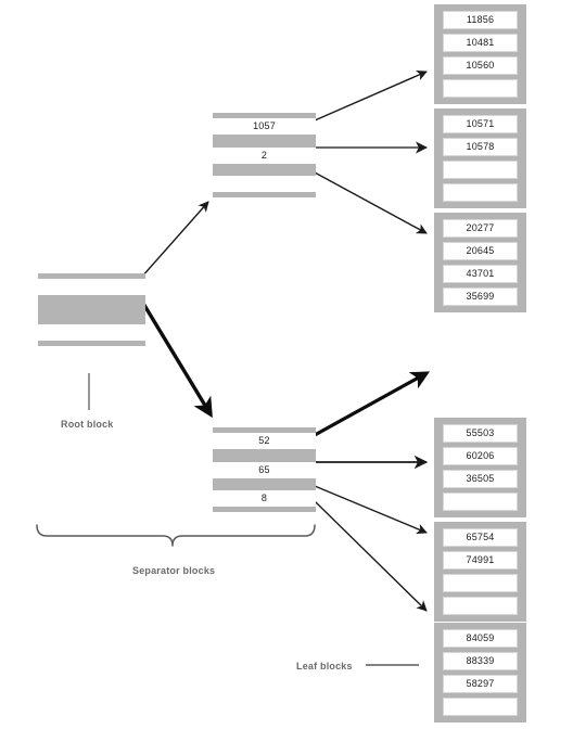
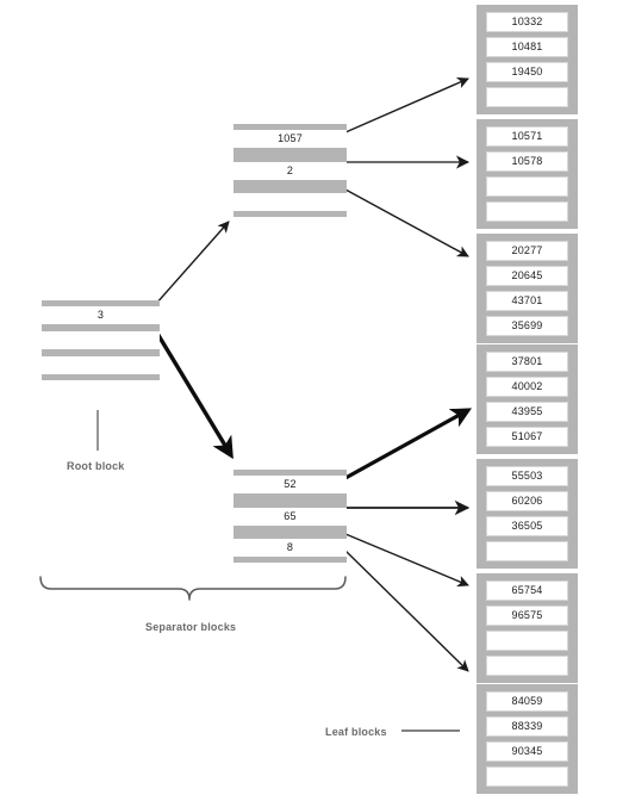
+ 3
  1057
  2
  52
  65
  8
- 11856
+ 10332
  10481
- 10560
+ 19450
  10571
  10578
  20277
  20645
  43701
  35699
+ 37801
+ 40002
+ 43955
+ 51067
  55503
  60206
  36505
  65754
- 74991
+ 96575
  84059
  88339
- 58297
+ 90345
  Root block
  Separator blocks
  Leaf blocks
